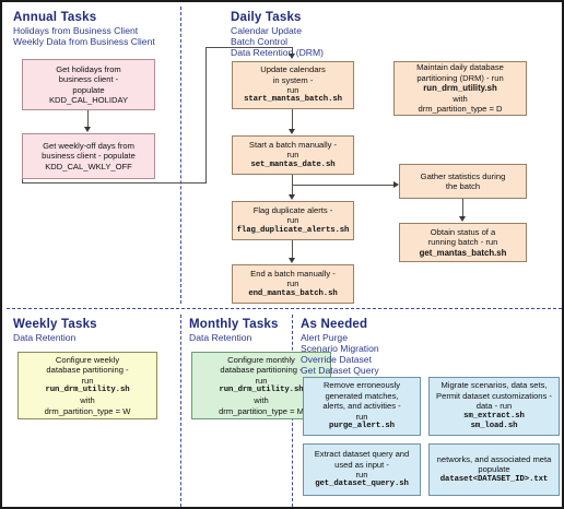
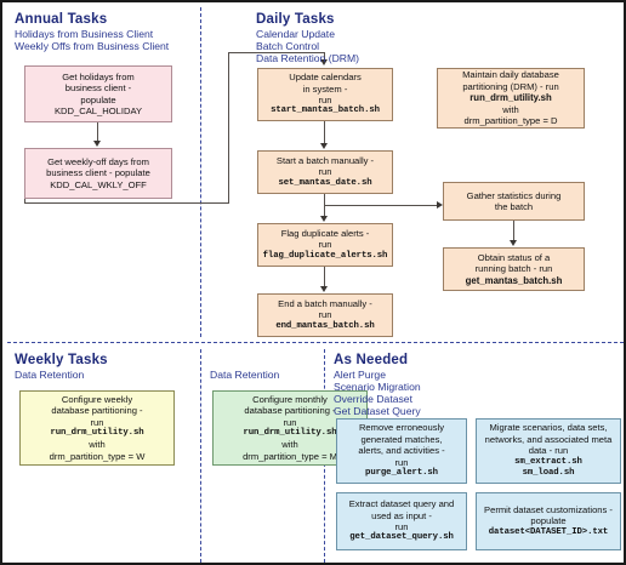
  Annual Tasks
  Holidays from Business Client
- Weekly Data from Business Client
+ Weekly Offs from Business Client
  Get holidays from
  business client -
  populate
  KDD_CAL_HOLIDAY
  Get weekly-off days from
  business client - populate
  KDD_CAL_WKLY_OFF
  Daily Tasks
  Calendar Update
  Batch Control
  Data Retention (DRM)
  Update calendars
  in system -
  run
  start_mantas_batch.sh
  Start a batch manually -
  run
  set_mantas_date.sh
  Flag duplicate alerts -
  run
  flag_duplicate_alerts.sh
  End a batch manually -
  run
  end_mantas_batch.sh
  Maintain daily database
  partitioning (DRM) - run
  run_drm_utility.sh
  with
  drm_partition_type = D
  Gather statistics during
  the batch
  Obtain status of a
  running batch - run
  get_mantas_batch.sh
  Weekly Tasks
  Data Retention
  Configure weekly
  database partitioning -
  run
  run_drm_utility.sh
  with
  drm_partition_type = W
- Monthly Tasks
  Data Retention
  Configure monthly
  database partitioning -
  run
  run_drm_utility.sh
  with
  drm_partition_type = M
  As Needed
  Alert Purge
  Scenario Migration
  Override Dataset
  Get Dataset Query
  Remove erroneously
  generated matches,
  alerts, and activities -
  run
  purge_alert.sh
  Migrate scenarios, data sets,
- Permit dataset customizations -
+ networks, and associated meta
  data - run
  sm_extract.sh
  sm_load.sh
  Extract dataset query and
  used as input -
  run
  get_dataset_query.sh
- networks, and associated meta
+ Permit dataset customizations -
  populate
  dataset<DATASET_ID>.txt
